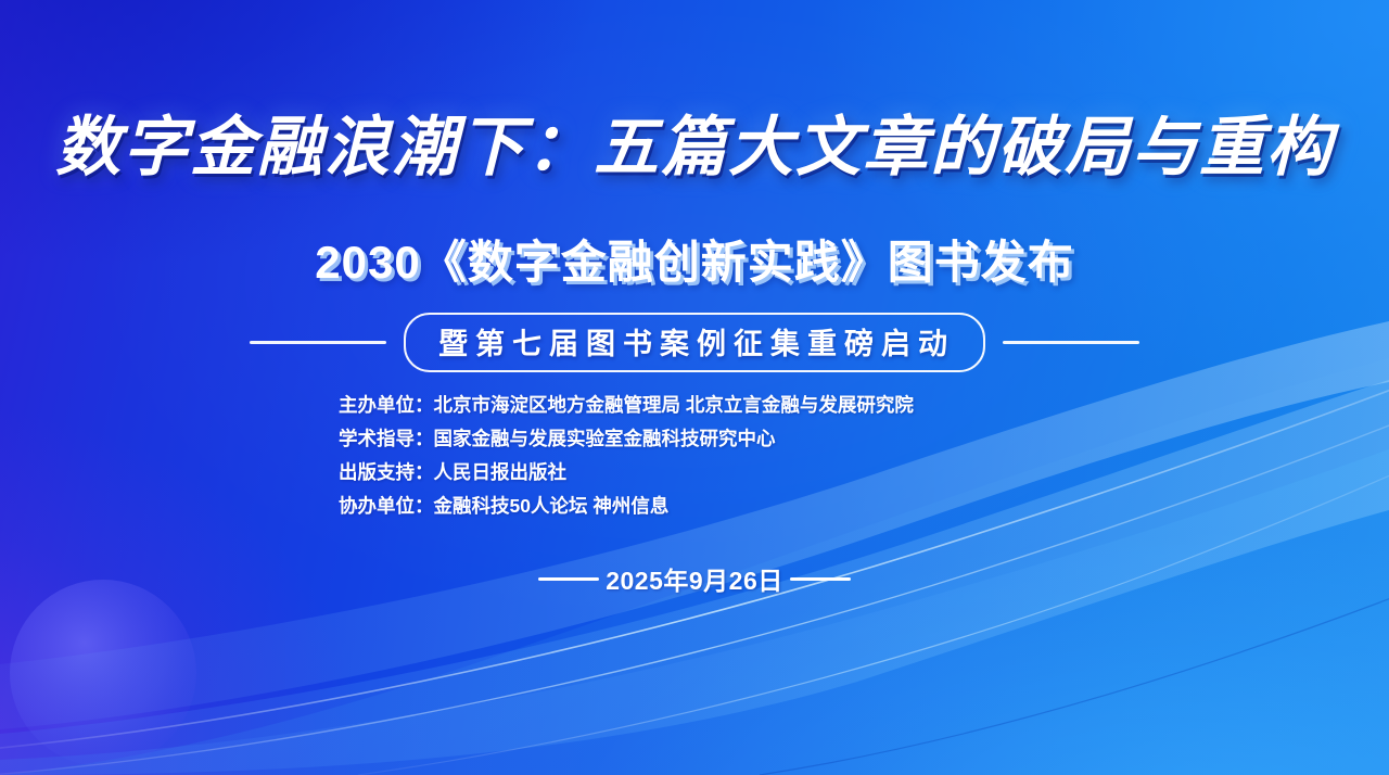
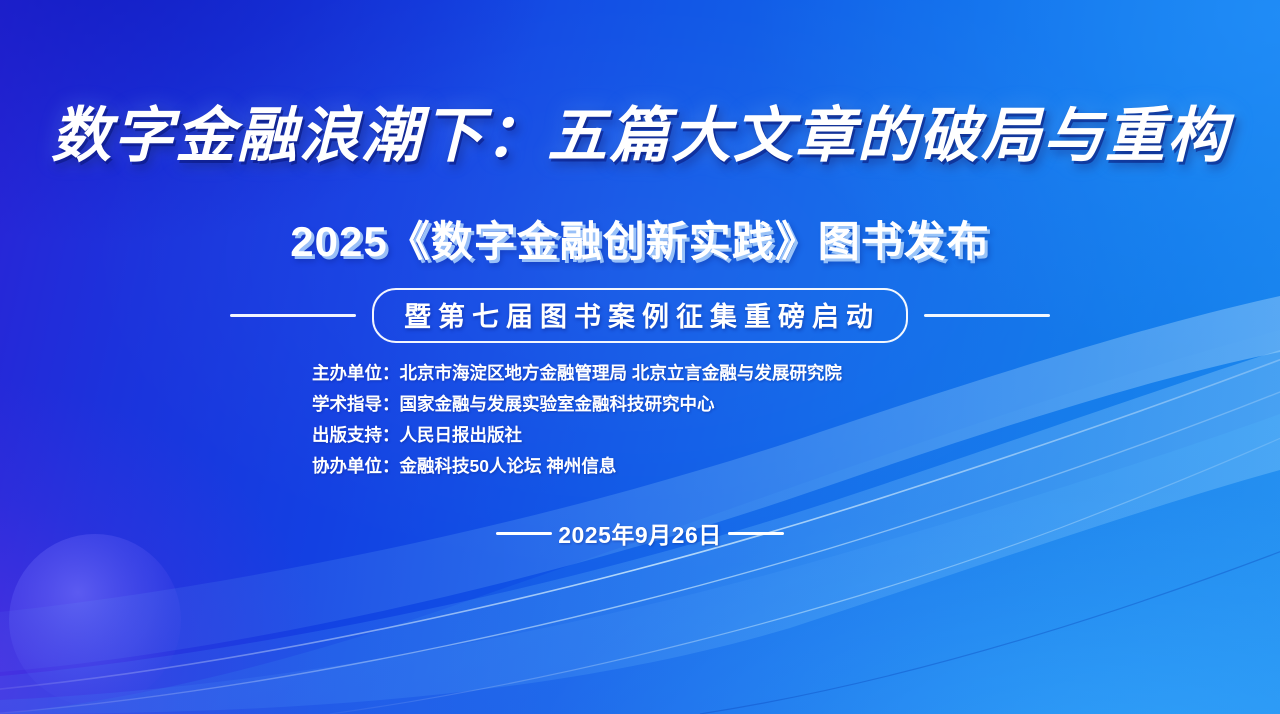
  数字金融浪潮下：五篇大文章的破局与重构
- 2030《数字金融创新实践》图书发布
+ 2025《数字金融创新实践》图书发布
  暨第七届图书案例征集重磅启动
  主办单位：北京市海淀区地方金融管理局 北京立言金融与发展研究院
  学术指导：国家金融与发展实验室金融科技研究中心
  出版支持：人民日报出版社
  协办单位：金融科技50人论坛 神州信息
  2025年9月26日
